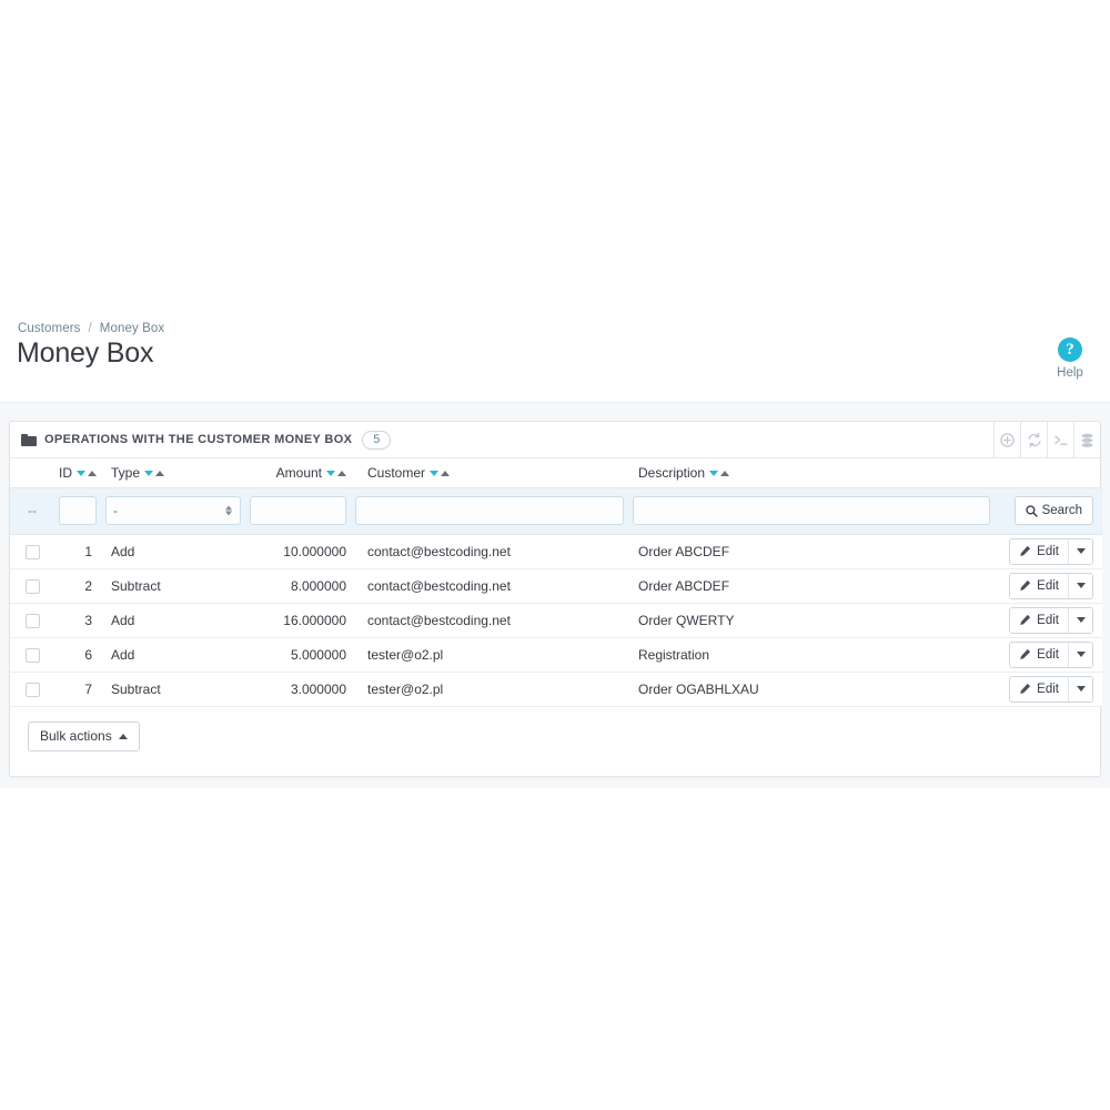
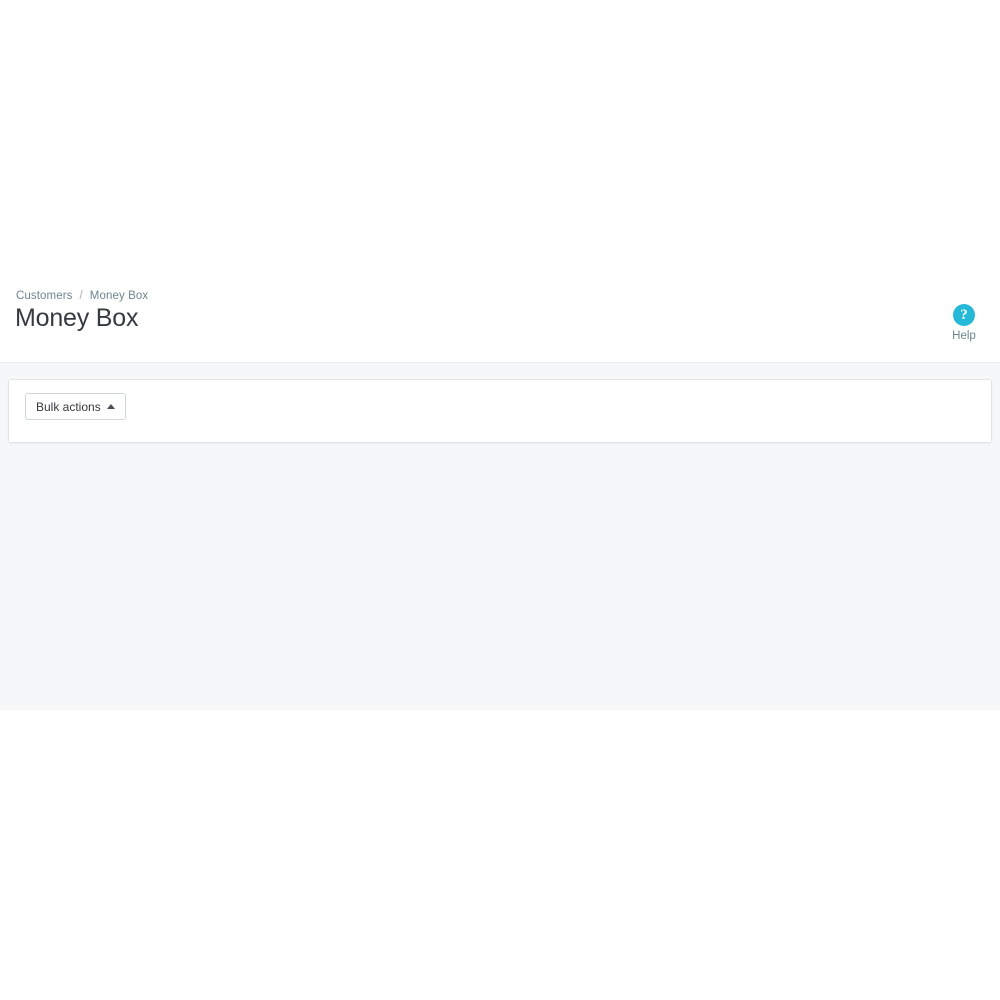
  Customers / Money Box
  Money Box
  ?
  Help
- OPERATIONS WITH THE CUSTOMER MONEY BOX
- 5
- 	ID	Type	Amount	Customer	Description
- --		-				Search
- 	1	Add	10.000000	contact@bestcoding.net	Order ABCDEF	Edit
- 	2	Subtract	8.000000	contact@bestcoding.net	Order ABCDEF	Edit
- 	3	Add	16.000000	contact@bestcoding.net	Order QWERTY	Edit
- 	6	Add	5.000000	tester@o2.pl	Registration	Edit
- 	7	Subtract	3.000000	tester@o2.pl	Order OGABHLXAU	Edit
  Bulk actions
